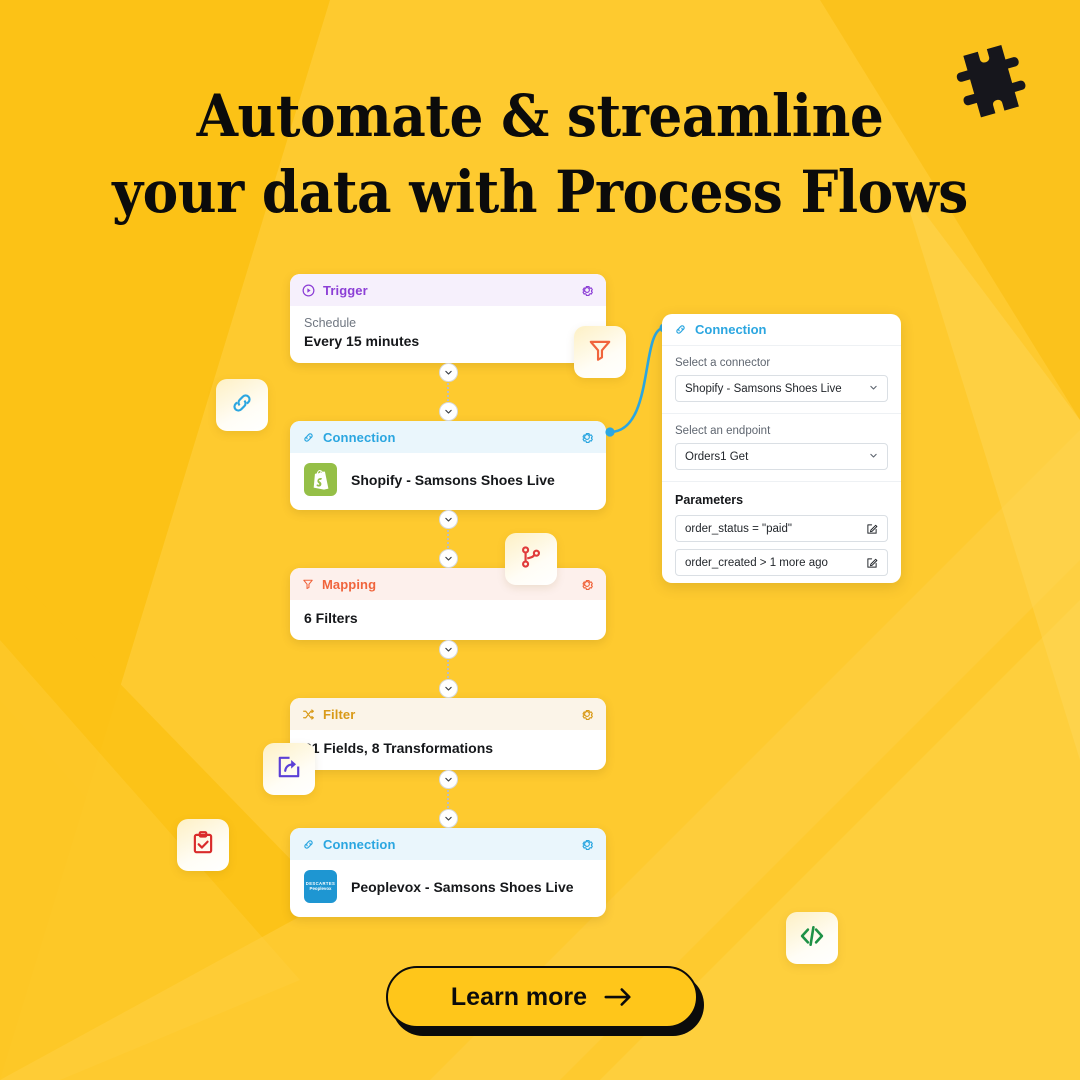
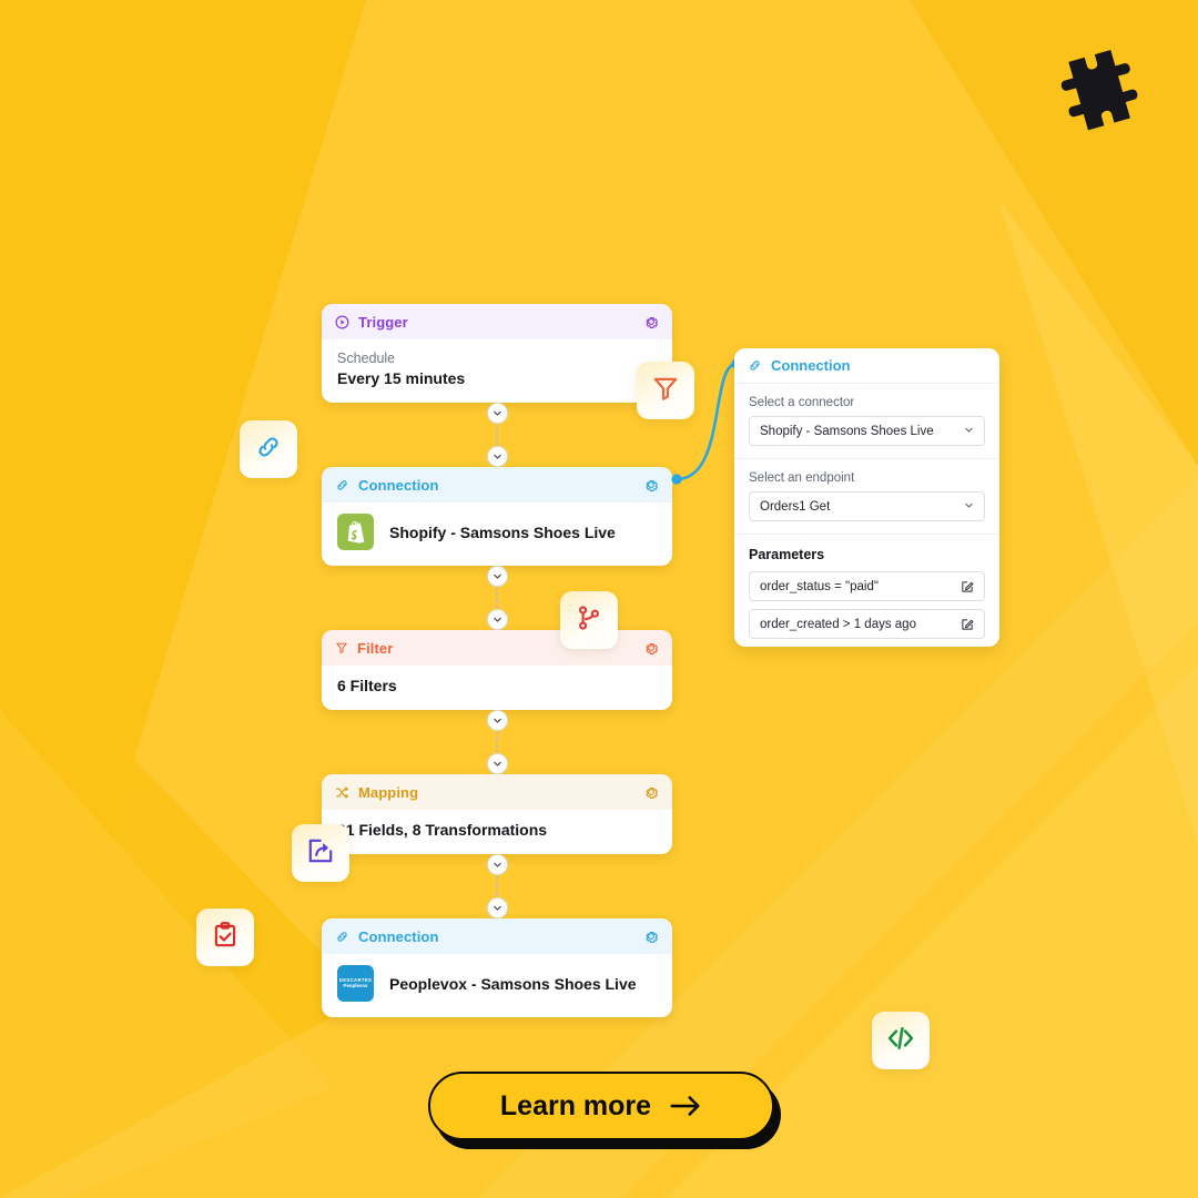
- Automate & streamline
- your data with Process Flows
  Trigger
  Schedule
  Every 15 minutes
  Connection
  Shopify - Samsons Shoes Live
- Mapping
+ Filter
  6 Filters
- Filter
+ Mapping
  1 Fields, 8 Transformations
  Connection
  Peoplevox - Samsons Shoes Live
  Connection
  Select a connector
  Shopify - Samsons Shoes Live
  Select an endpoint
  Orders1 Get
  Parameters
  order_status = "paid"
- order_created > 1 more ago
+ order_created > 1 days ago
  Learn more
